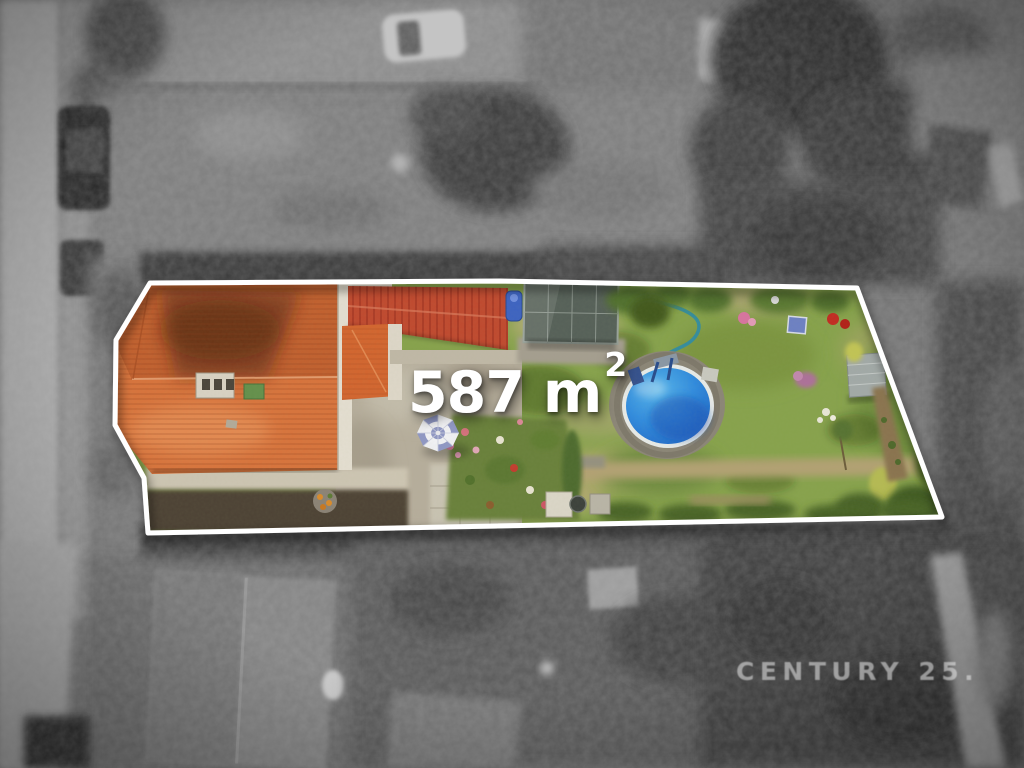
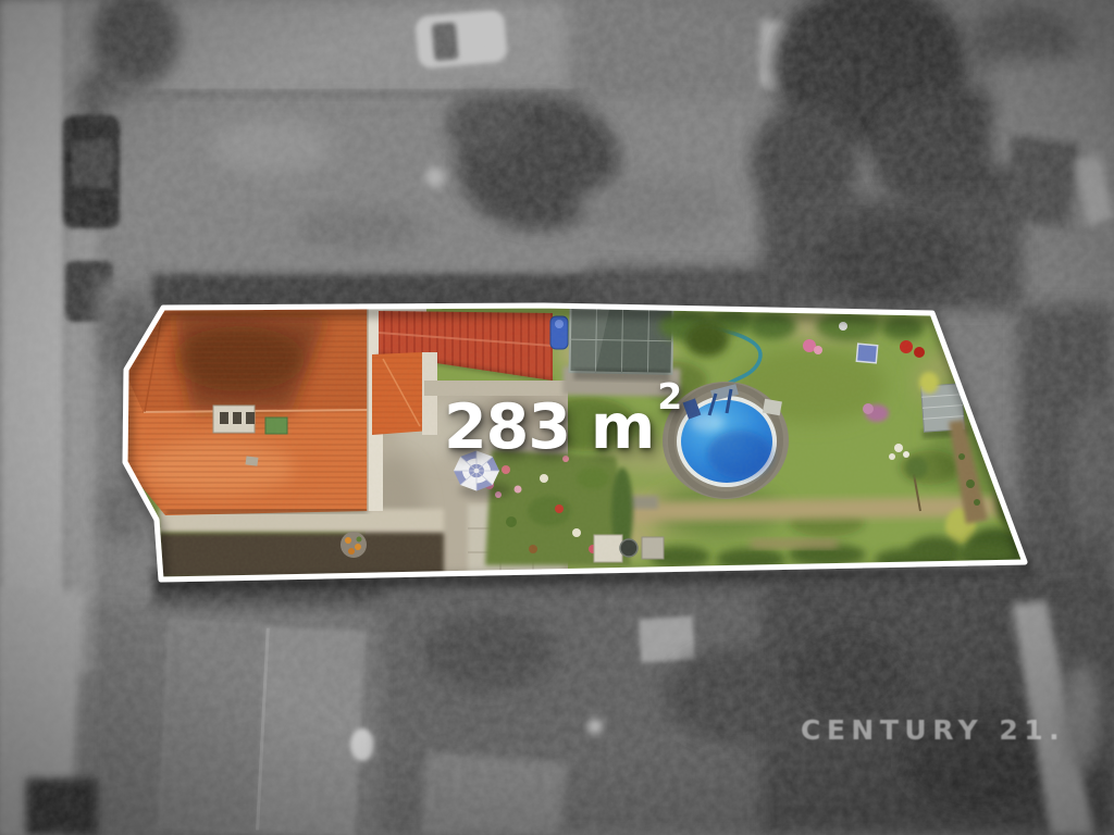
- 587 m2
+ 283 m2
- CENTURY 25.
+ CENTURY 21.
